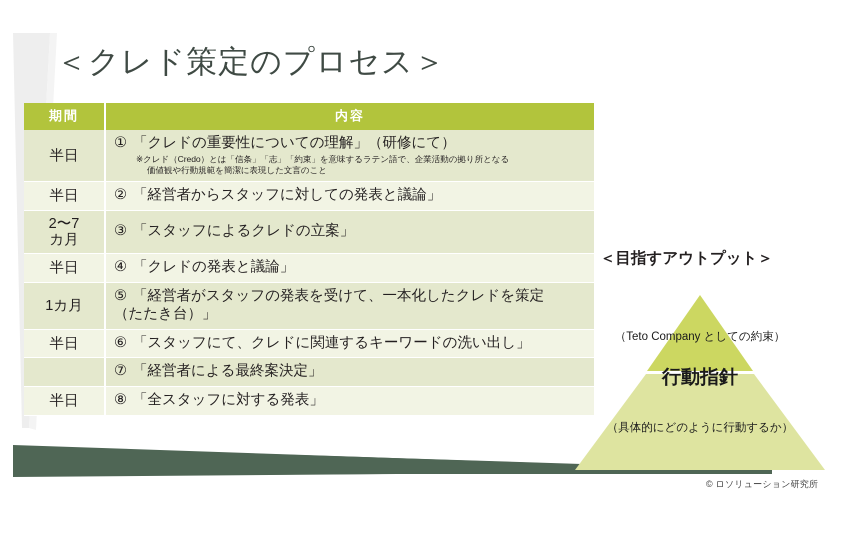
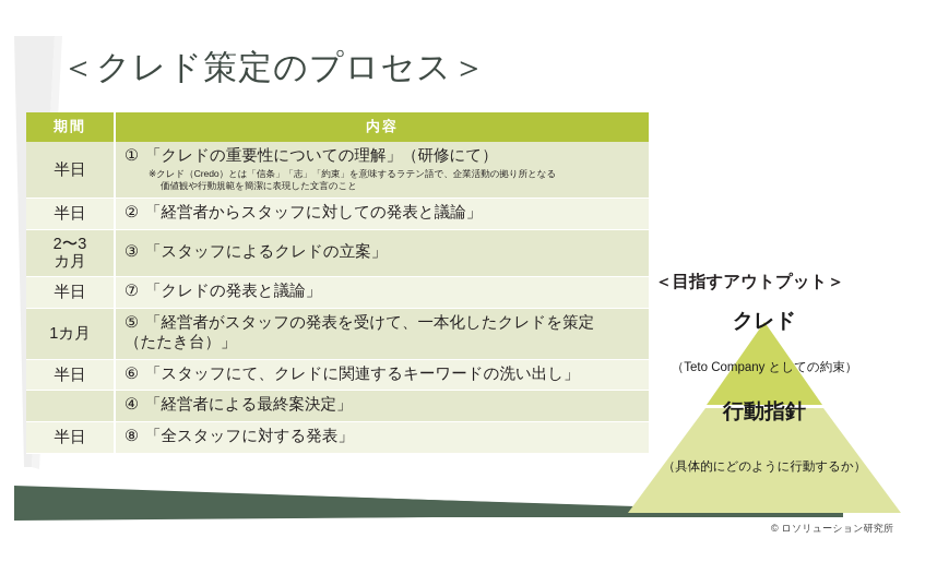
  ＜クレド策定のプロセス＞
  期間	内容
  半日	① 「クレドの重要性についての理解」（研修にて）※クレド（Credo）とは「信条」「志」「約束」を意味するラテン語で、企業活動の拠り所となる価値観や行動規範を簡潔に表現した文言のこと
  半日	② 「経営者からスタッフに対しての発表と議論」
- 2〜7 カ月	③ 「スタッフによるクレドの立案」
+ 2〜3 カ月	③ 「スタッフによるクレドの立案」
- 半日	④ 「クレドの発表と議論」
+ 半日	⑦ 「クレドの発表と議論」
  1カ月	⑤ 「経営者がスタッフの発表を受けて、一本化したクレドを策定 （たたき台）」
  半日	⑥ 「スタッフにて、クレドに関連するキーワードの洗い出し」
- 	⑦ 「経営者による最終案決定」
+ 	④ 「経営者による最終案決定」
  半日	⑧ 「全スタッフに対する発表」
  ＜目指すアウトプット＞
+ クレド
  （Teto Company としての約束）
  行動指針
  （具体的にどのように行動するか）
  © ロソリューション研究所
